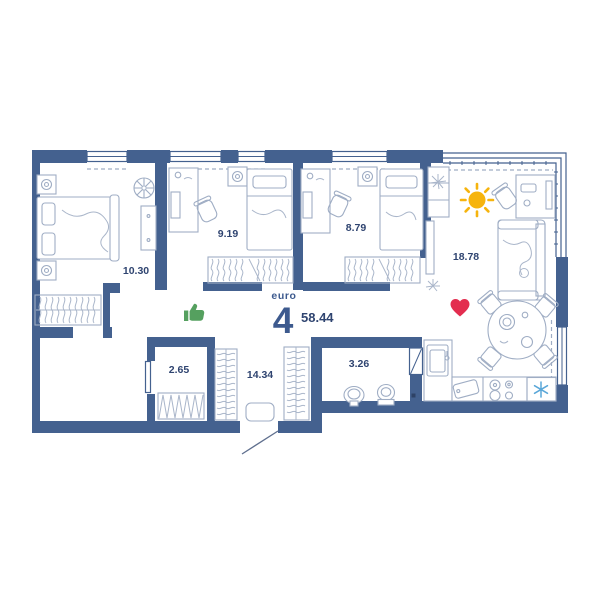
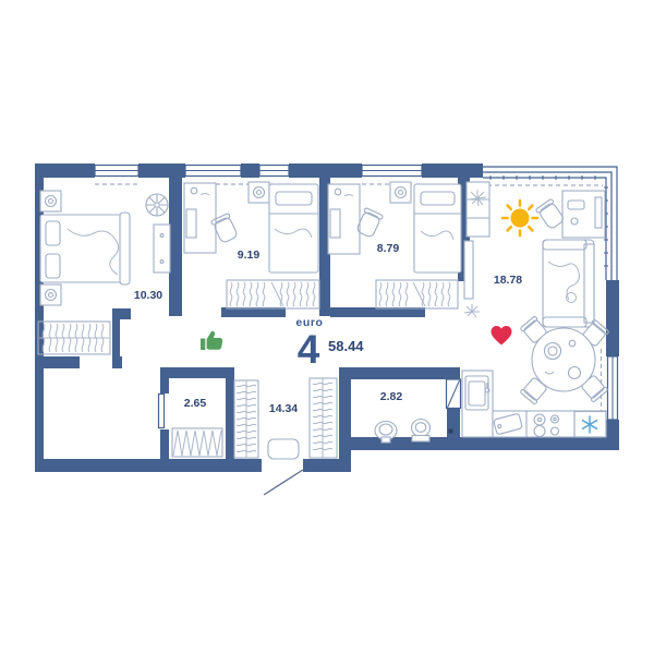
  10.30
  9.19
  8.79
  18.78
  euro
  4
  58.44
  2.65
  14.34
- 3.26
+ 2.82
